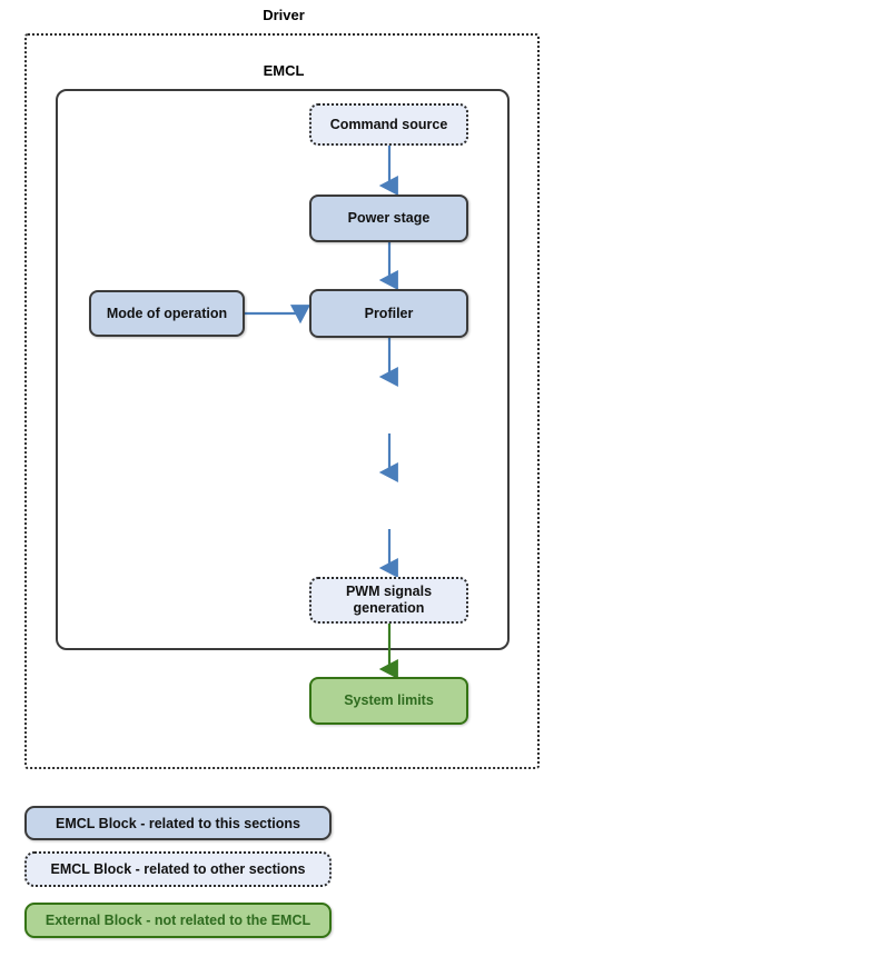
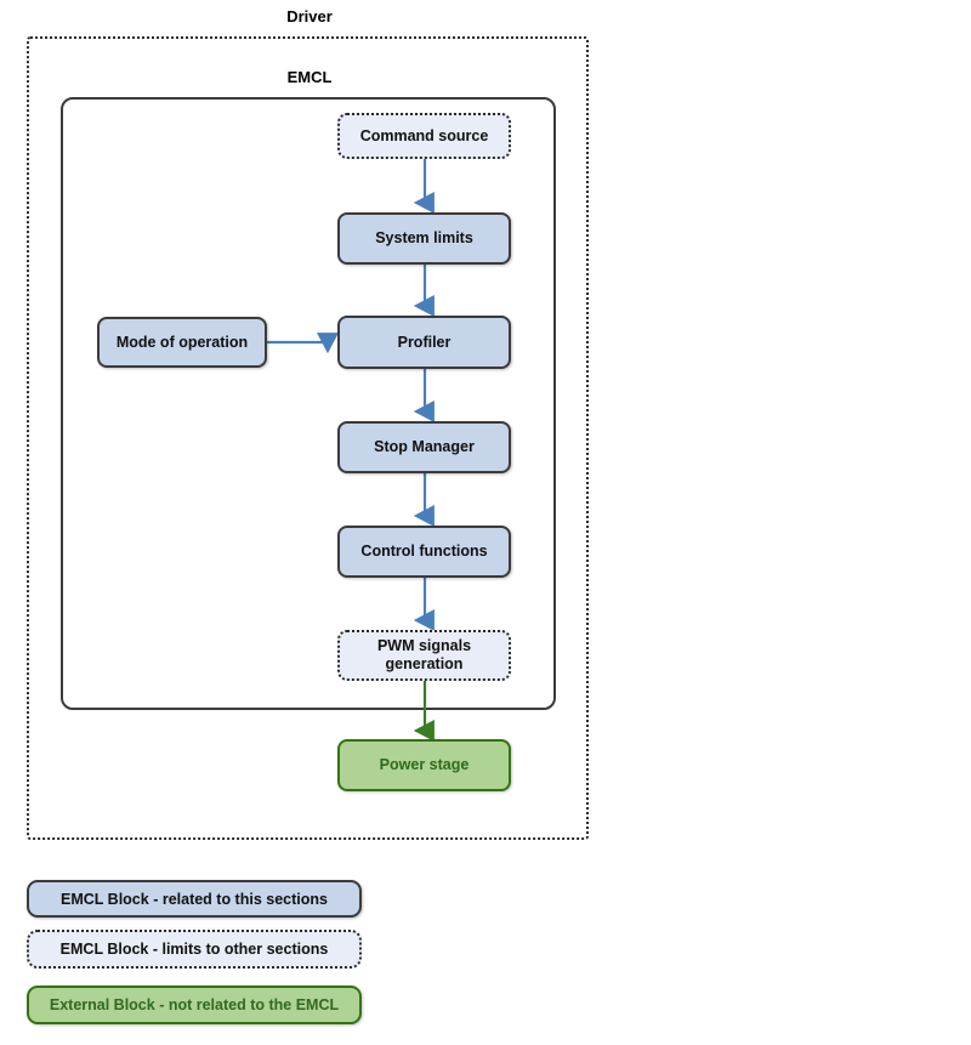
  Driver
  EMCL
  Command source
- Power stage
+ System limits
  Mode of operation
  Profiler
+ Stop Manager
+ Control functions
  PWM signals
  generation
- System limits
+ Power stage
  EMCL Block - related to this sections
- EMCL Block - related to other sections
+ EMCL Block - limits to other sections
  External Block - not related to the EMCL
